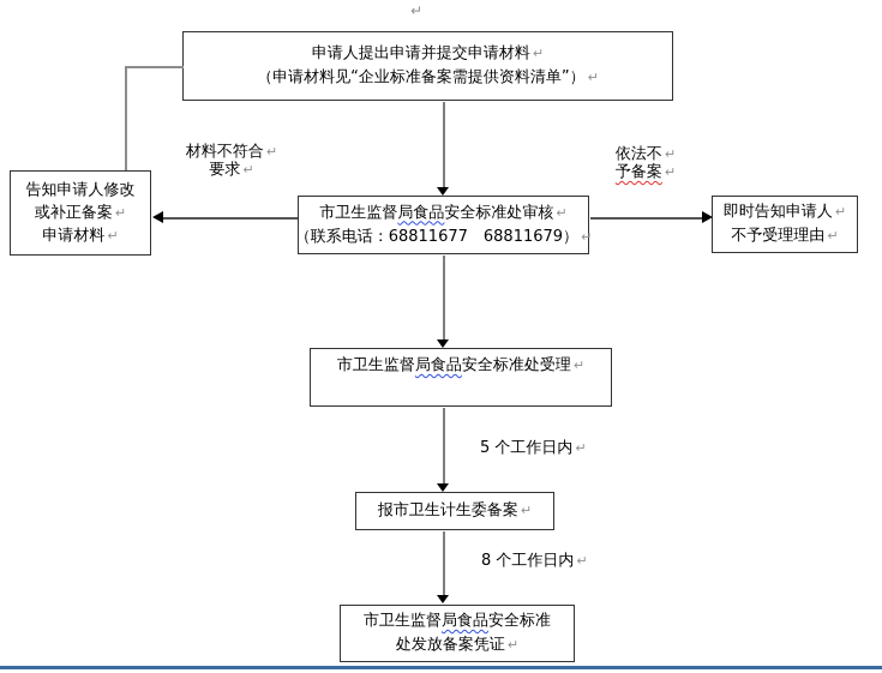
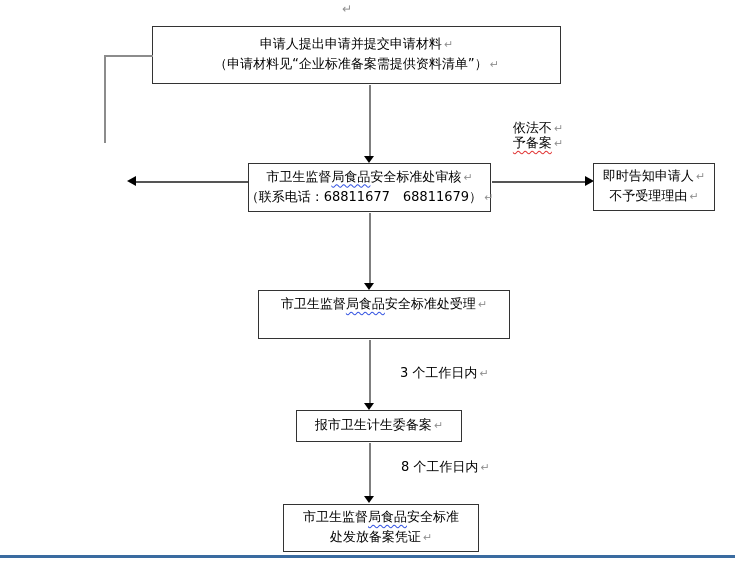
  ↵
  申请人提出申请并提交申请材料 ↵
  （申请材料见“企业标准备案需提供资料清单”） ↵
- 材料不符合 ↵
- 要求 ↵
  依法不 ↵
  予备案 ↵
- 告知申请人修改
- 或补正备案 ↵
- 申请材料 ↵
  市卫生监督局食品安全标准处审核 ↵
  （联系电话：68811677 68811679） ↵
  即时告知申请人 ↵
  不予受理理由 ↵
  市卫生监督局食品安全标准处受理 ↵
- 5 个工作日内 ↵
+ 3 个工作日内 ↵
  报市卫生计生委备案 ↵
  8 个工作日内 ↵
  市卫生监督局食品安全标准
  处发放备案凭证 ↵
